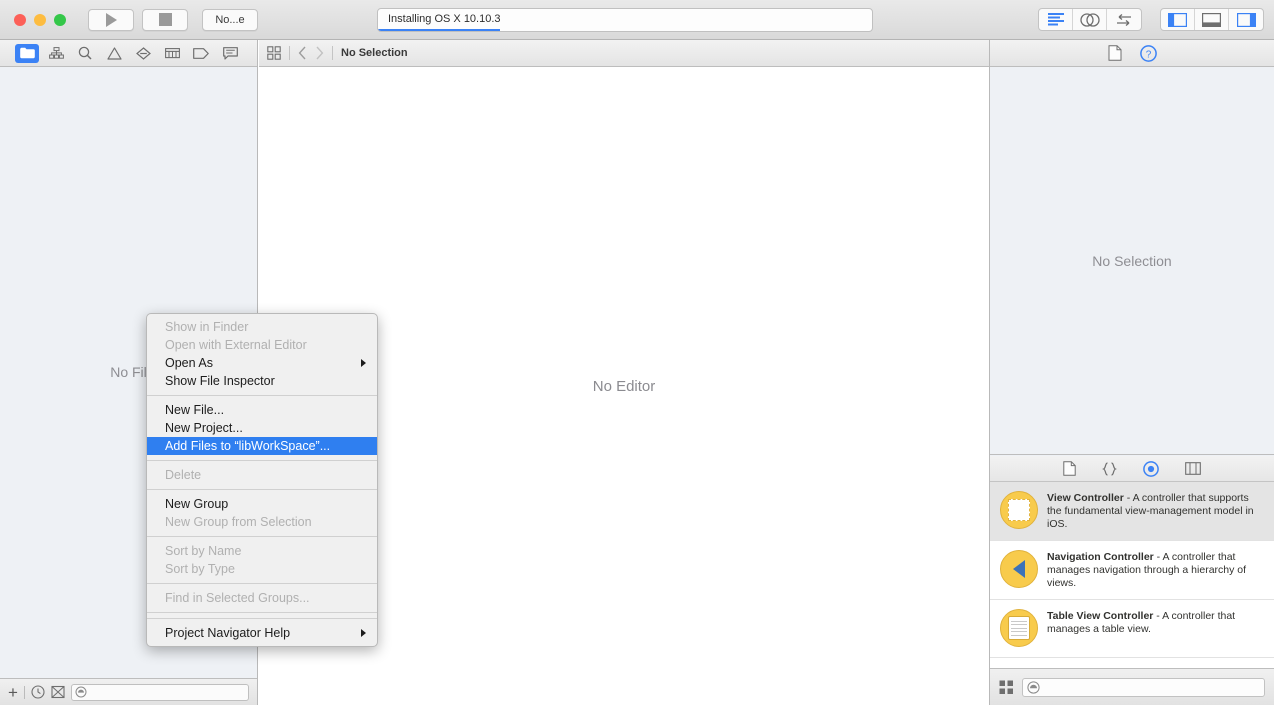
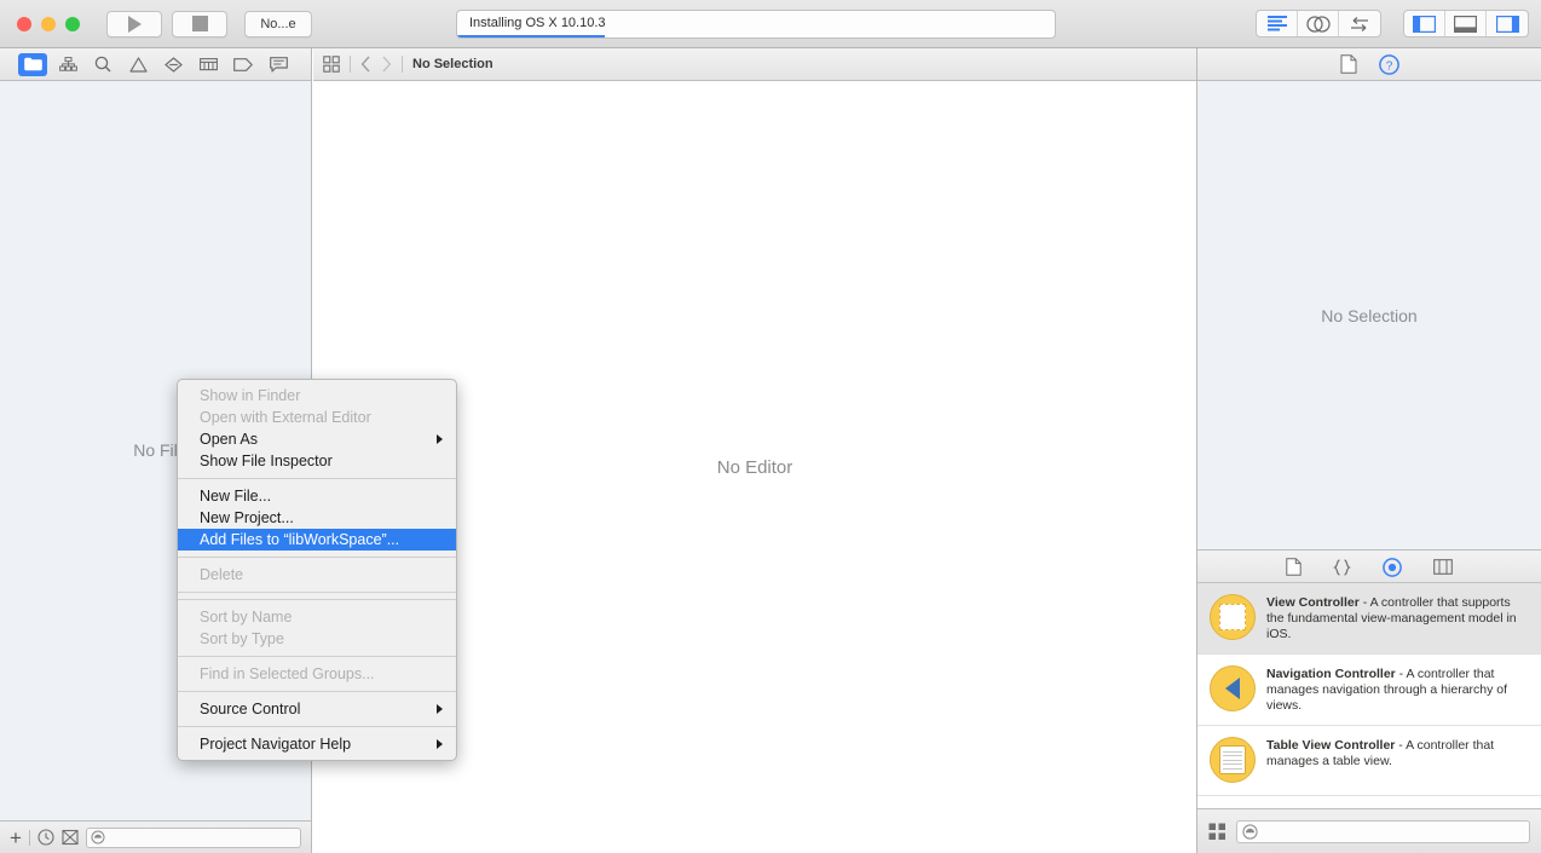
  No...e
  Installing OS X 10.10.3
  No Fi
  +
  No Selection
  No Editor
  ?
  No Selection
  View Controller - A controller that supports the fundamental view-management model in iOS.
  Navigation Controller - A controller that manages navigation through a hierarchy of views.
  Table View Controller - A controller that manages a table view.
  Show in Finder
  Open with External Editor
  Open As
  Show File Inspector
  New File...
  New Project...
  Add Files to “libWorkSpace”...
  Delete
- New Group
- New Group from Selection
  Sort by Name
  Sort by Type
  Find in Selected Groups...
+ Source Control
  Project Navigator Help
